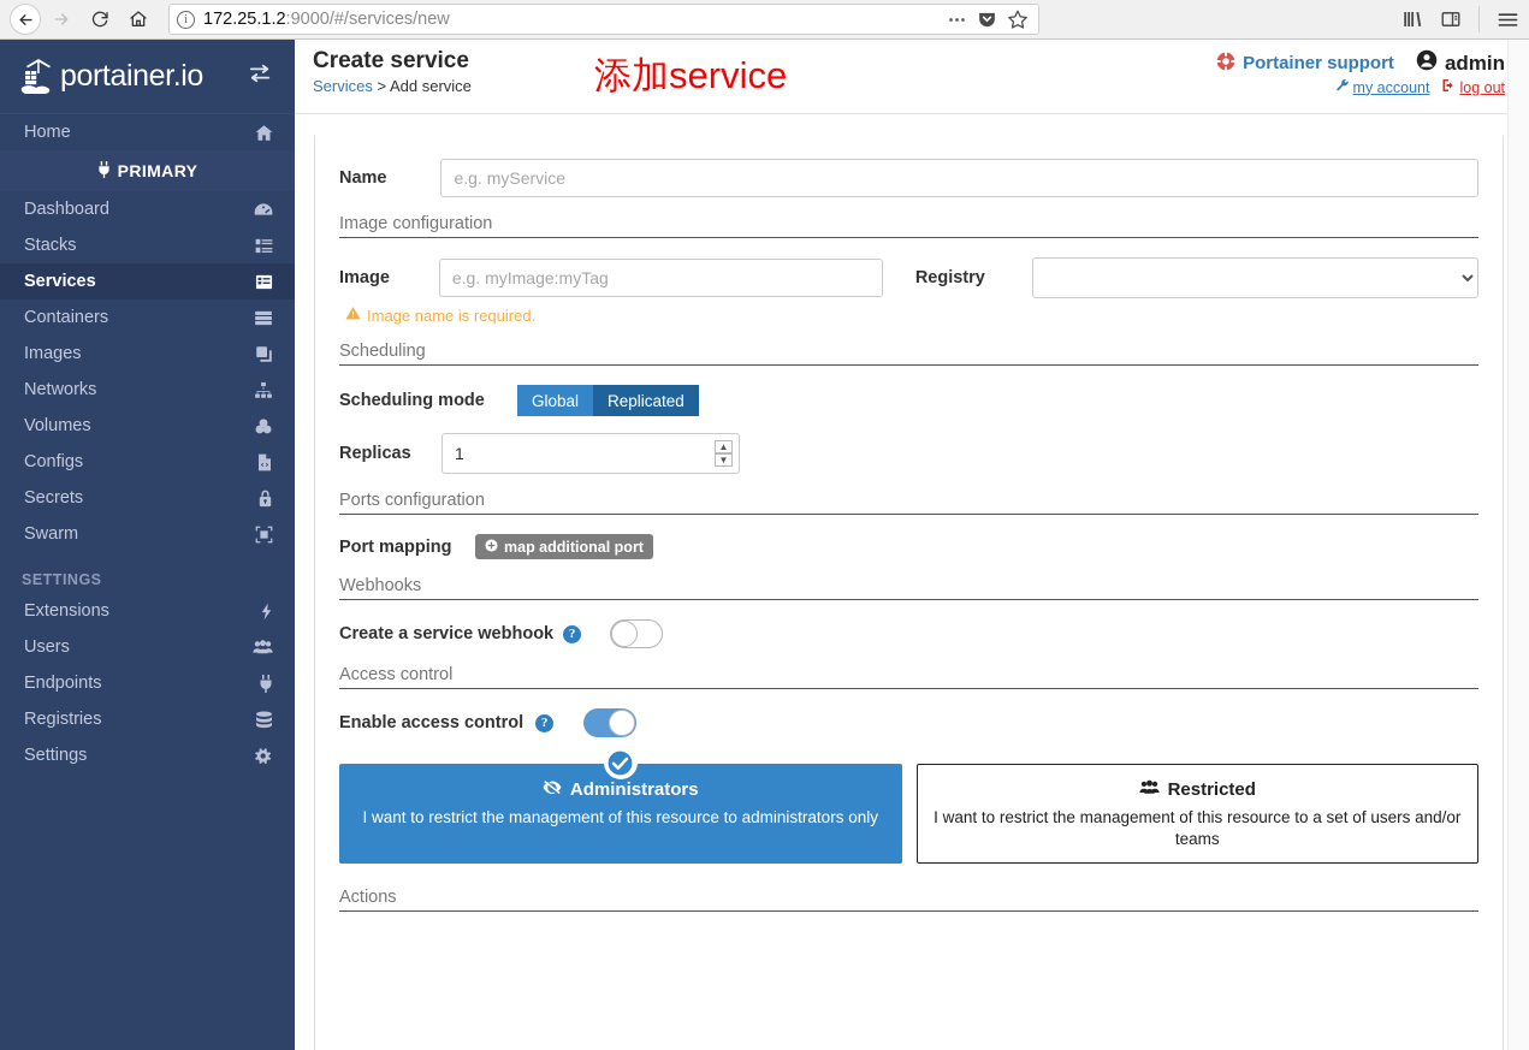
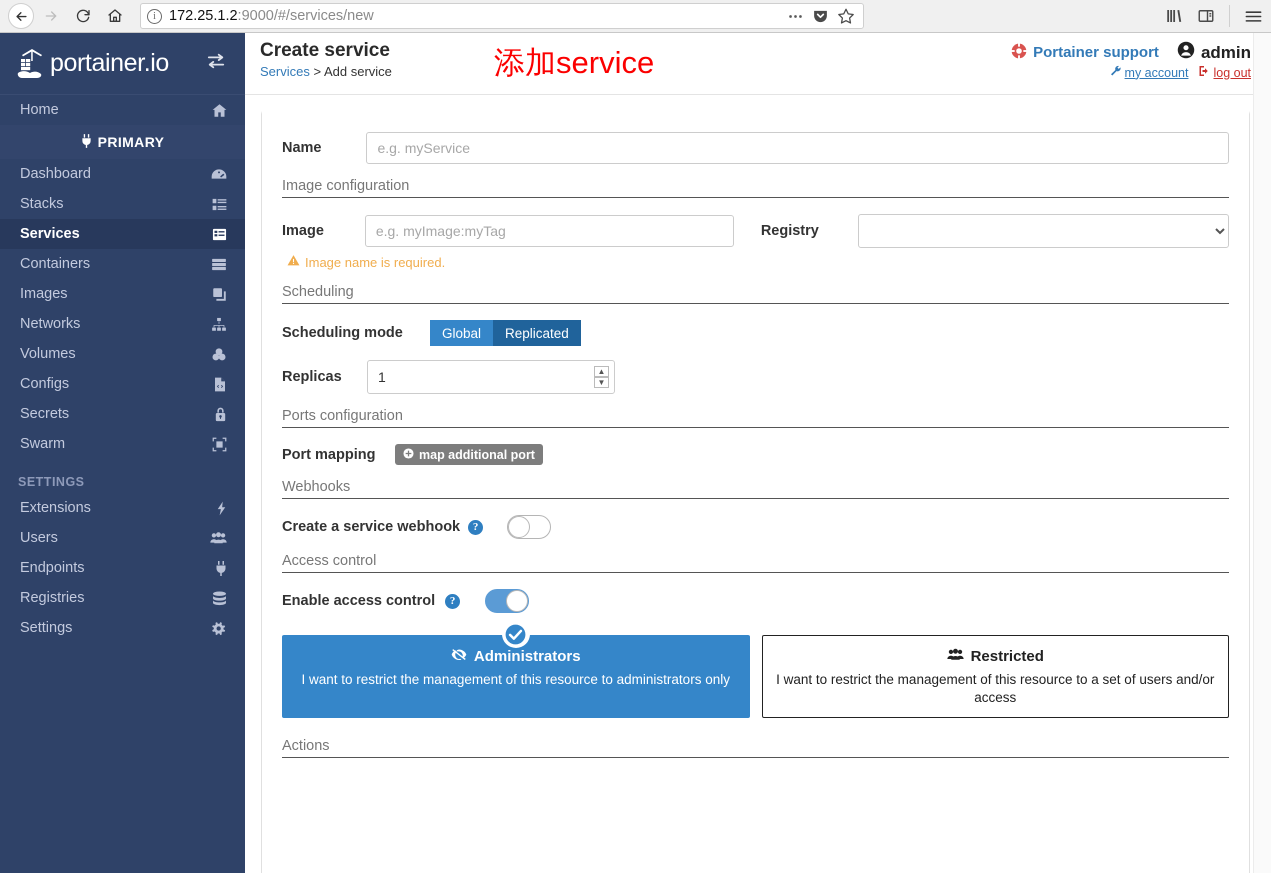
  i
  172.25.1.2:9000/#/services/new
  portainer.io
  Home
  PRIMARY
  Dashboard
  Stacks
  Services
  Containers
  Images
  Networks
  Volumes
  Configs
  Secrets
  Swarm
  SETTINGS
  Extensions
  Users
  Endpoints
  Registries
  Settings
  Create service
  Services > Add service
  添加service
  Portainer support
  admin
  my account
  log out
  Name
  e.g. myService
  Image configuration
  Image
  e.g. myImage:myTag
  Registry
  Image name is required.
  Scheduling
  Scheduling mode
  Global
  Replicated
  Replicas
  1
  ▲
  ▼
  Ports configuration
  Port mapping
  map additional port
  Webhooks
  Create a service webhook
  ?
  Access control
  Enable access control
  ?
  Administrators
  I want to restrict the management of this resource to administrators only
  Restricted
- I want to restrict the management of this resource to a set of users and/or teams
+ I want to restrict the management of this resource to a set of users and/or access
  Actions
